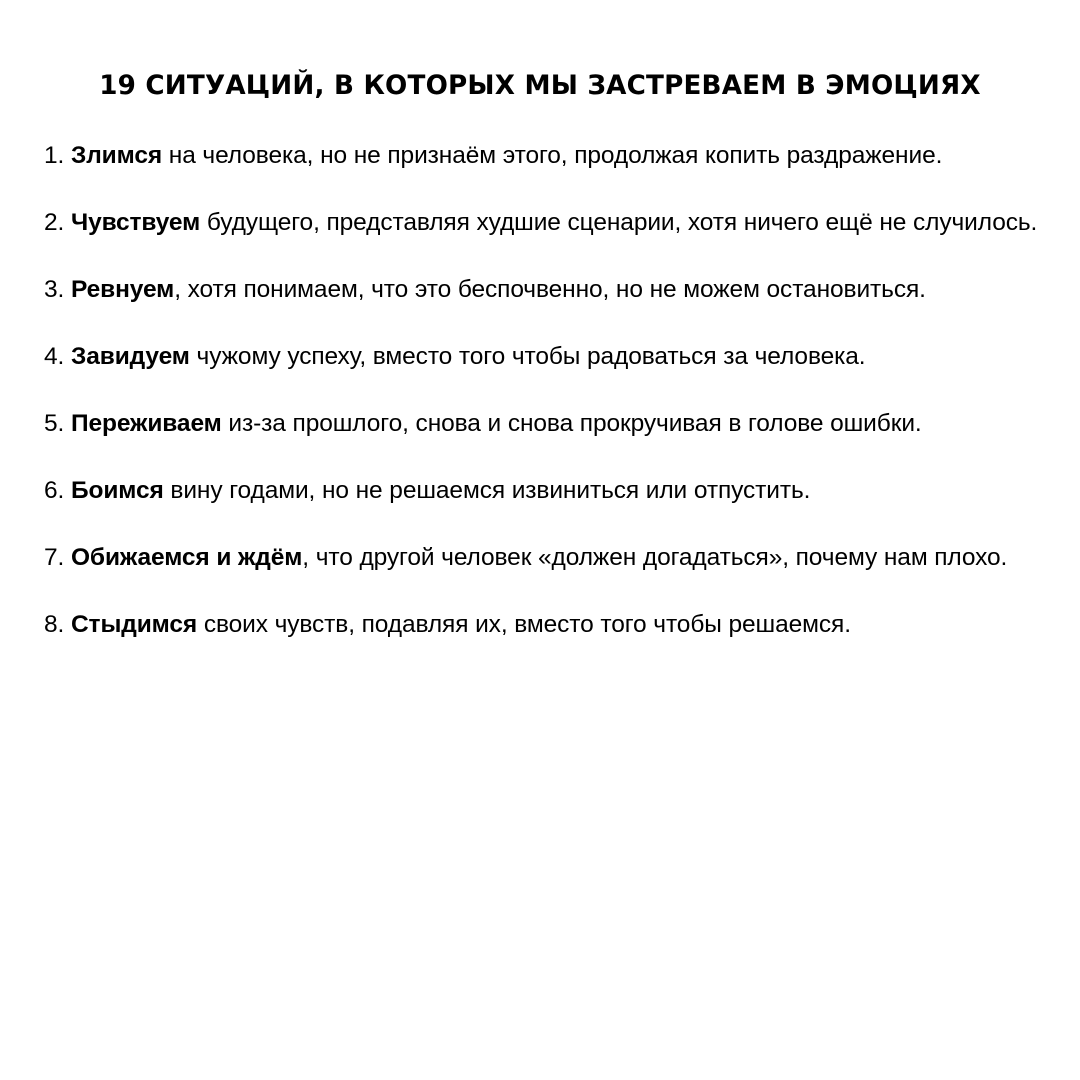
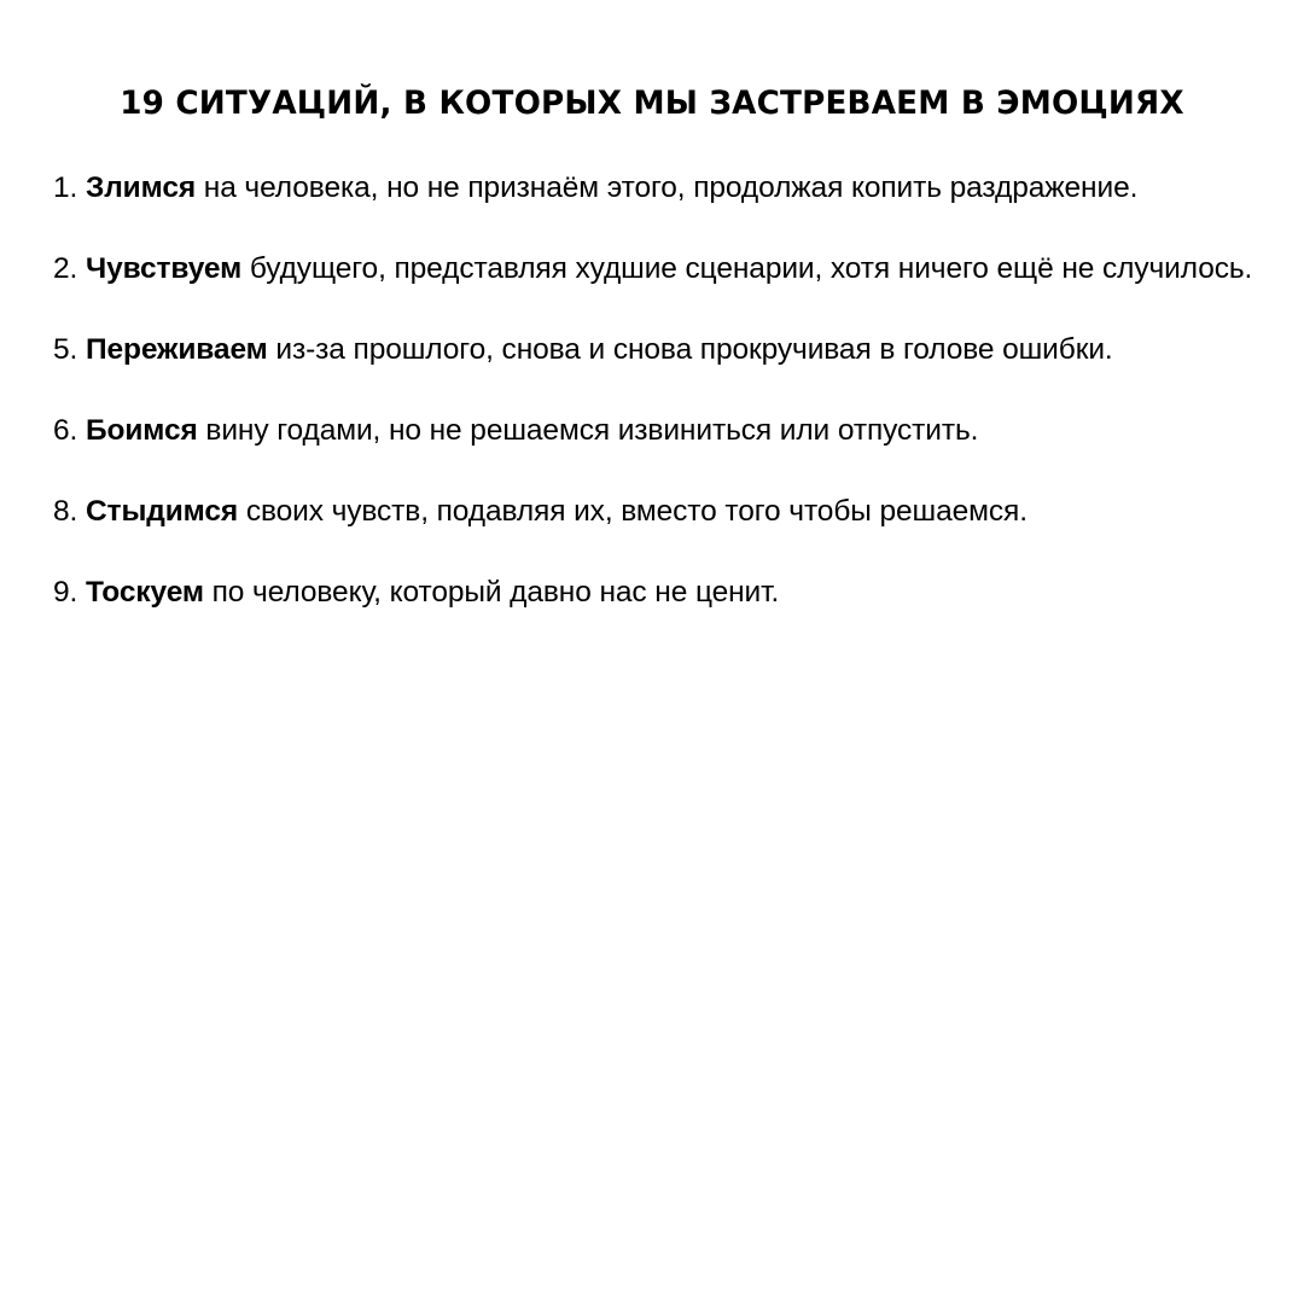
  19 СИТУАЦИЙ, В КОТОРЫХ МЫ ЗАСТРЕВАЕМ В ЭМОЦИЯХ
  1. Злимся на человека, но не признаём этого, продолжая копить раздражение.
  2. Чувствуем будущего, представляя худшие сценарии, хотя ничего ещё не случилось.
- 3. Ревнуем, хотя понимаем, что это беспочвенно, но не можем остановиться.
- 4. Завидуем чужому успеху, вместо того чтобы радоваться за человека.
  5. Переживаем из-за прошлого, снова и снова прокручивая в голове ошибки.
  6. Боимся вину годами, но не решаемся извиниться или отпустить.
- 7. Обижаемся и ждём, что другой человек «должен догадаться», почему нам плохо.
  8. Стыдимся своих чувств, подавляя их, вместо того чтобы решаемся.
+ 9. Тоскуем по человеку, который давно нас не ценит.
